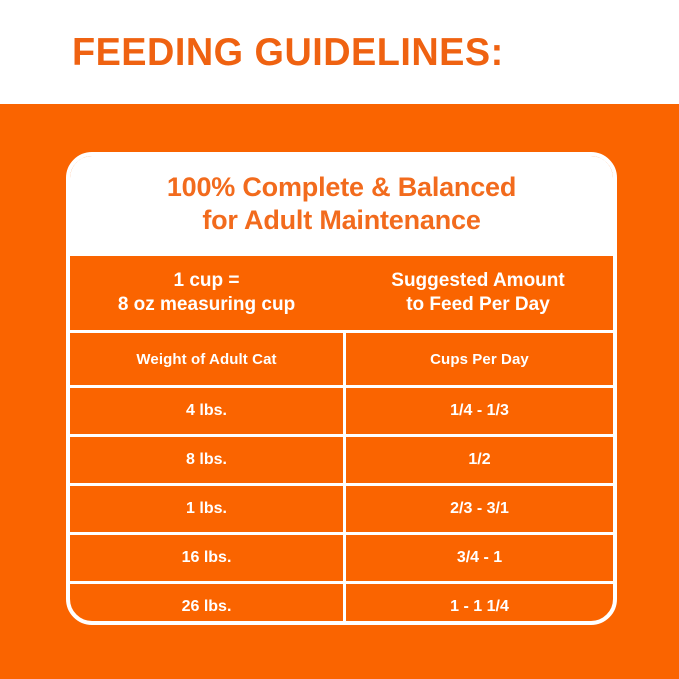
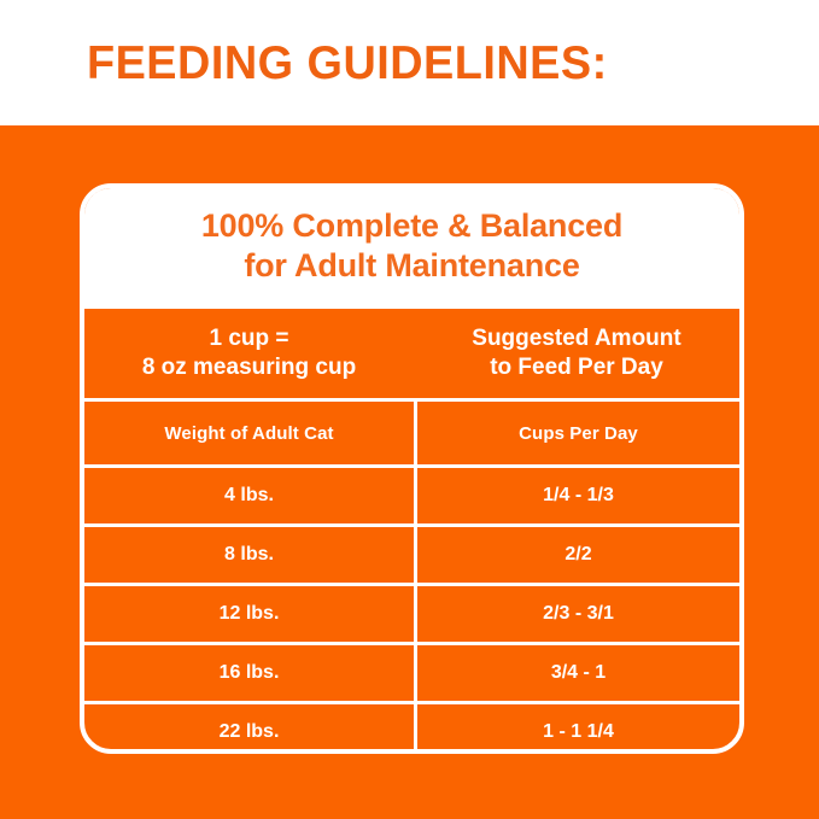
  FEEDING GUIDELINES:
  100% Complete & Balanced
  for Adult Maintenance
  1 cup =
  8 oz measuring cup
  Suggested Amount
  to Feed Per Day
  Weight of Adult Cat
  Cups Per Day
  4 lbs.
  1/4 - 1/3
  8 lbs.
- 1/2
+ 2/2
- 1 lbs.
+ 12 lbs.
  2/3 - 3/1
  16 lbs.
  3/4 - 1
- 26 lbs.
+ 22 lbs.
  1 - 1 1/4
